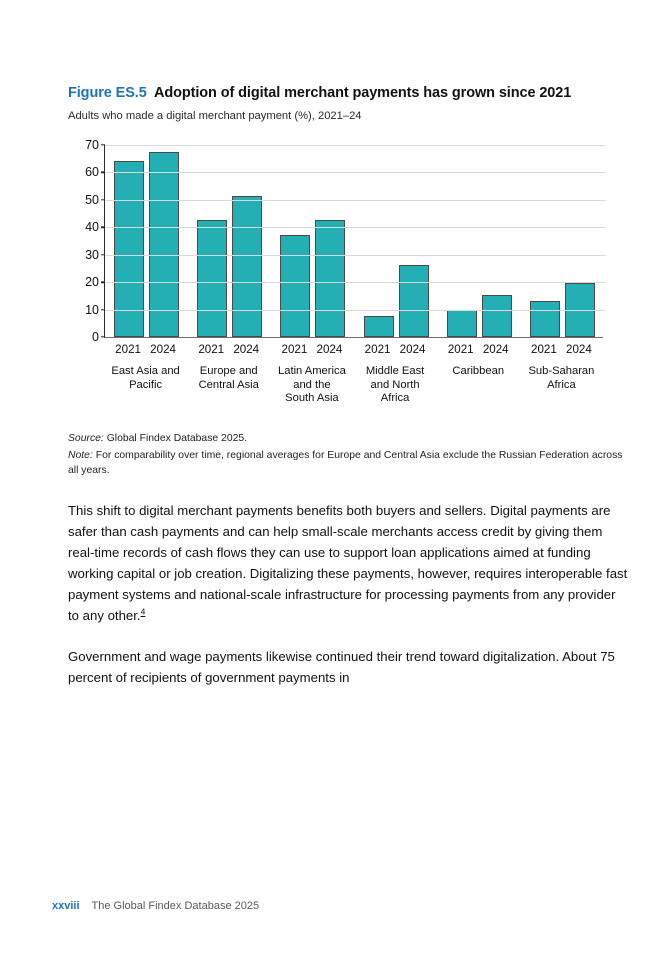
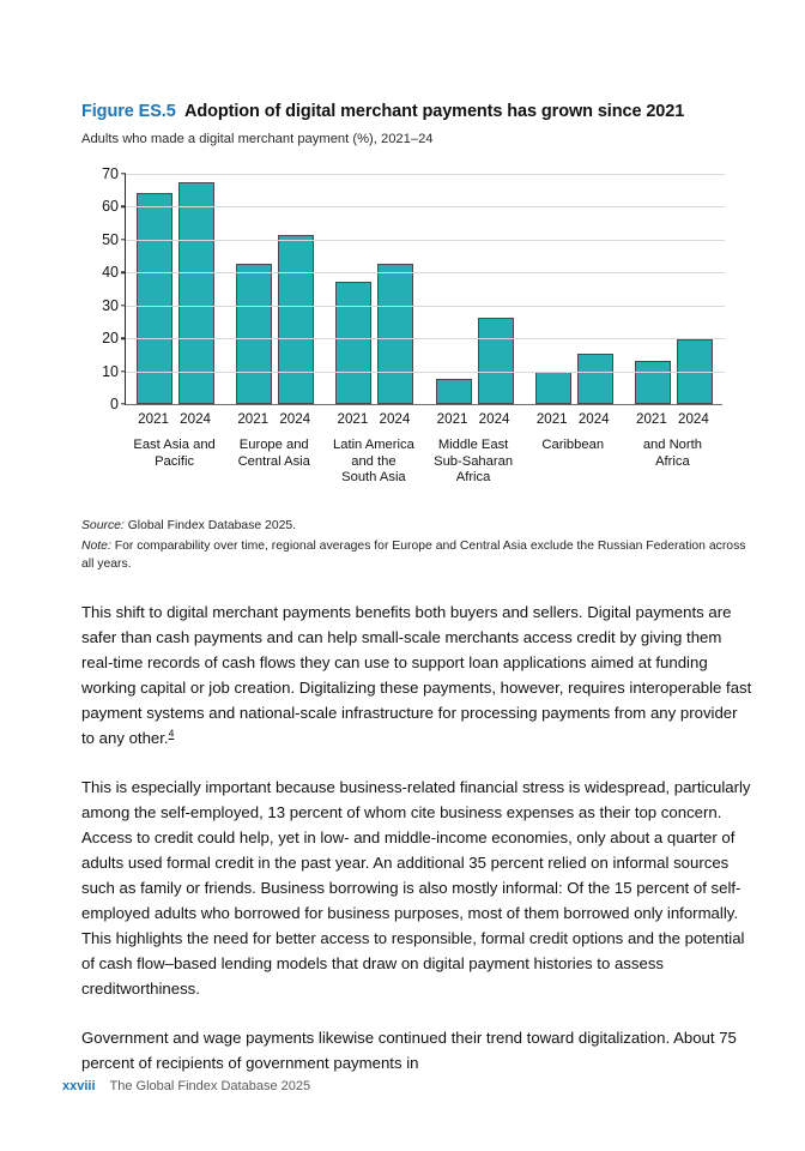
  Figure ES.5 Adoption of digital merchant payments has grown since 2021
  Adults who made a digital merchant payment (%), 2021–24
  0
  10
  20
  30
  40
  50
  60
  70
  2021
  2024
  East Asia and
  Pacific
  2021
  2024
  Europe and
  Central Asia
  2021
  2024
  Latin America
  and the
  South Asia
  2021
  2024
  Middle East
- and North
+ Sub-Saharan
  Africa
  2021
  2024
  Caribbean
  2021
  2024
- Sub-Saharan
+ and North
  Africa
  Source: Global Findex Database 2025.
  Note: For comparability over time, regional averages for Europe and Central Asia exclude the Russian Federation across all years.
  This shift to digital merchant payments benefits both buyers and sellers. Digital payments are safer than cash payments and can help small-scale merchants access credit by giving them real-time records of cash flows they can use to support loan applications aimed at funding working capital or job creation. Digitalizing these payments, however, requires interoperable fast payment systems and national-scale infrastructure for processing payments from any provider to any other.4
+ This is especially important because business-related financial stress is widespread, particularly among the self-employed, 13 percent of whom cite business expenses as their top concern. Access to credit could help, yet in low- and middle-income economies, only about a quarter of adults used formal credit in the past year. An additional 35 percent relied on informal sources such as family or friends. Business borrowing is also mostly informal: Of the 15 percent of self-employed adults who borrowed for business purposes, most of them borrowed only informally. This highlights the need for better access to responsible, formal credit options and the potential of cash flow–based lending models that draw on digital payment histories to assess creditworthiness.
  Government and wage payments likewise continued their trend toward digitalization. About 75 percent of recipients of government payments in
  xxviii The Global Findex Database 2025
